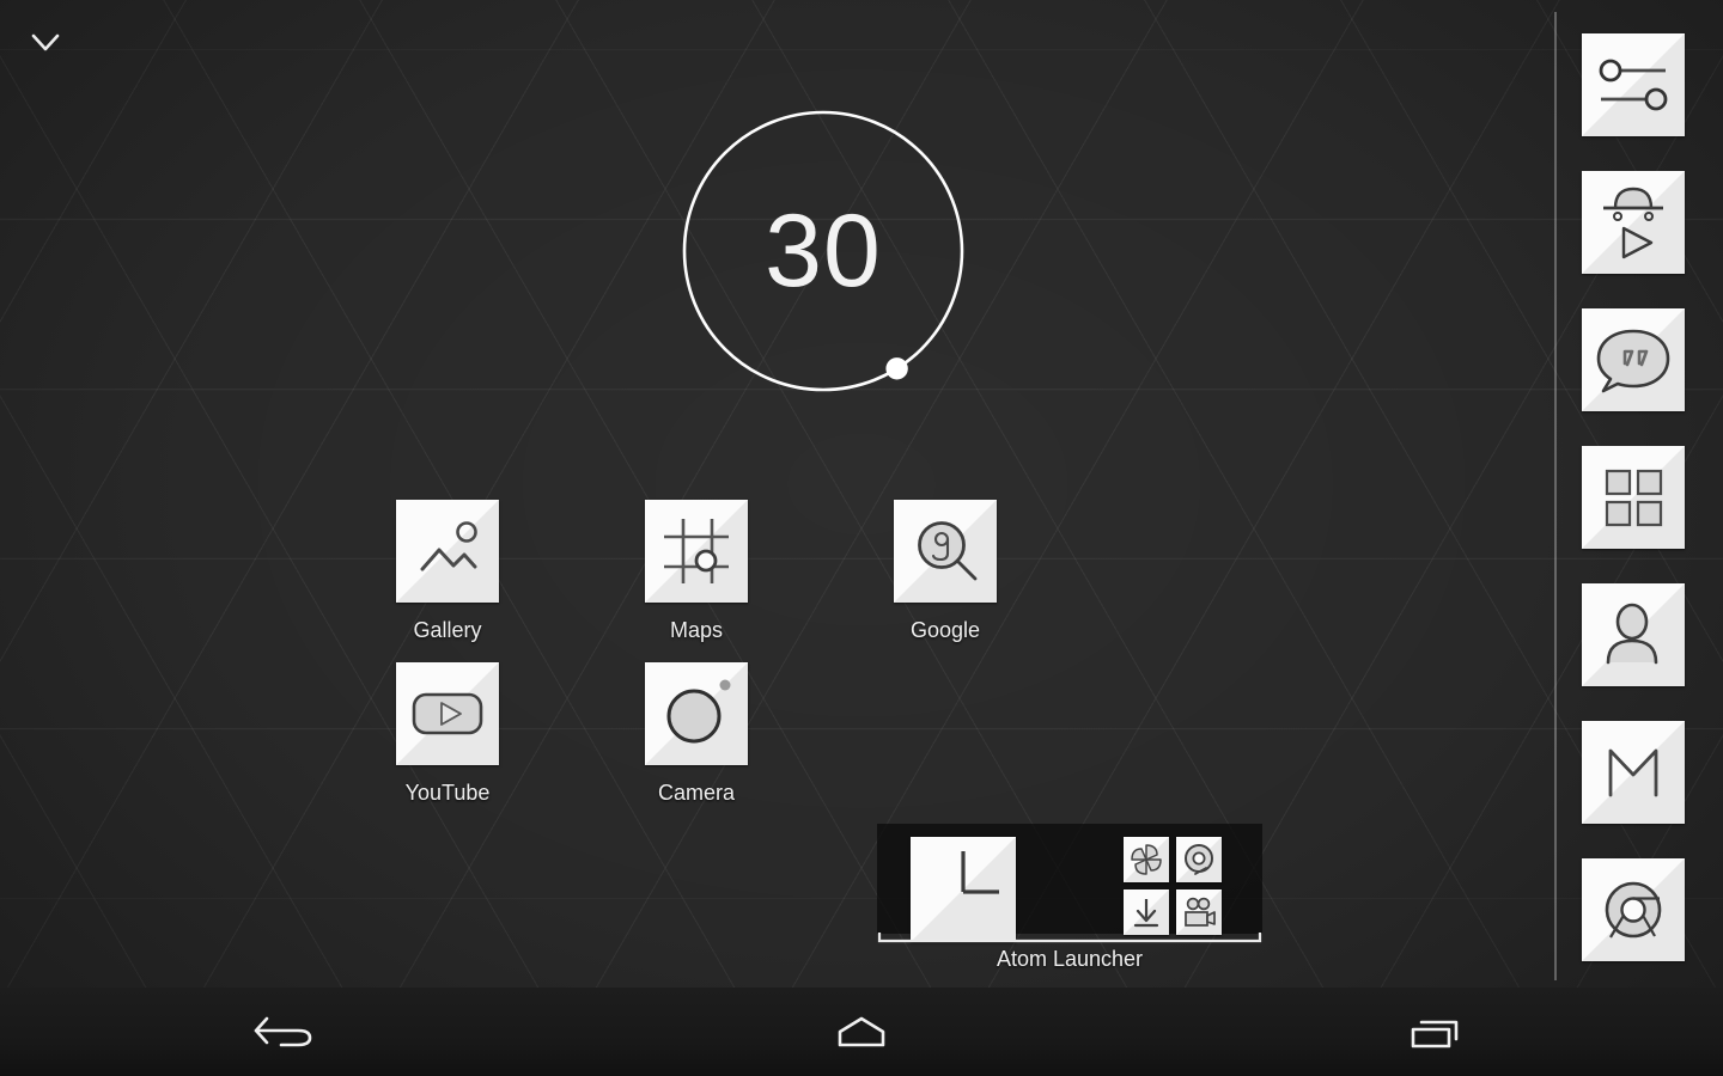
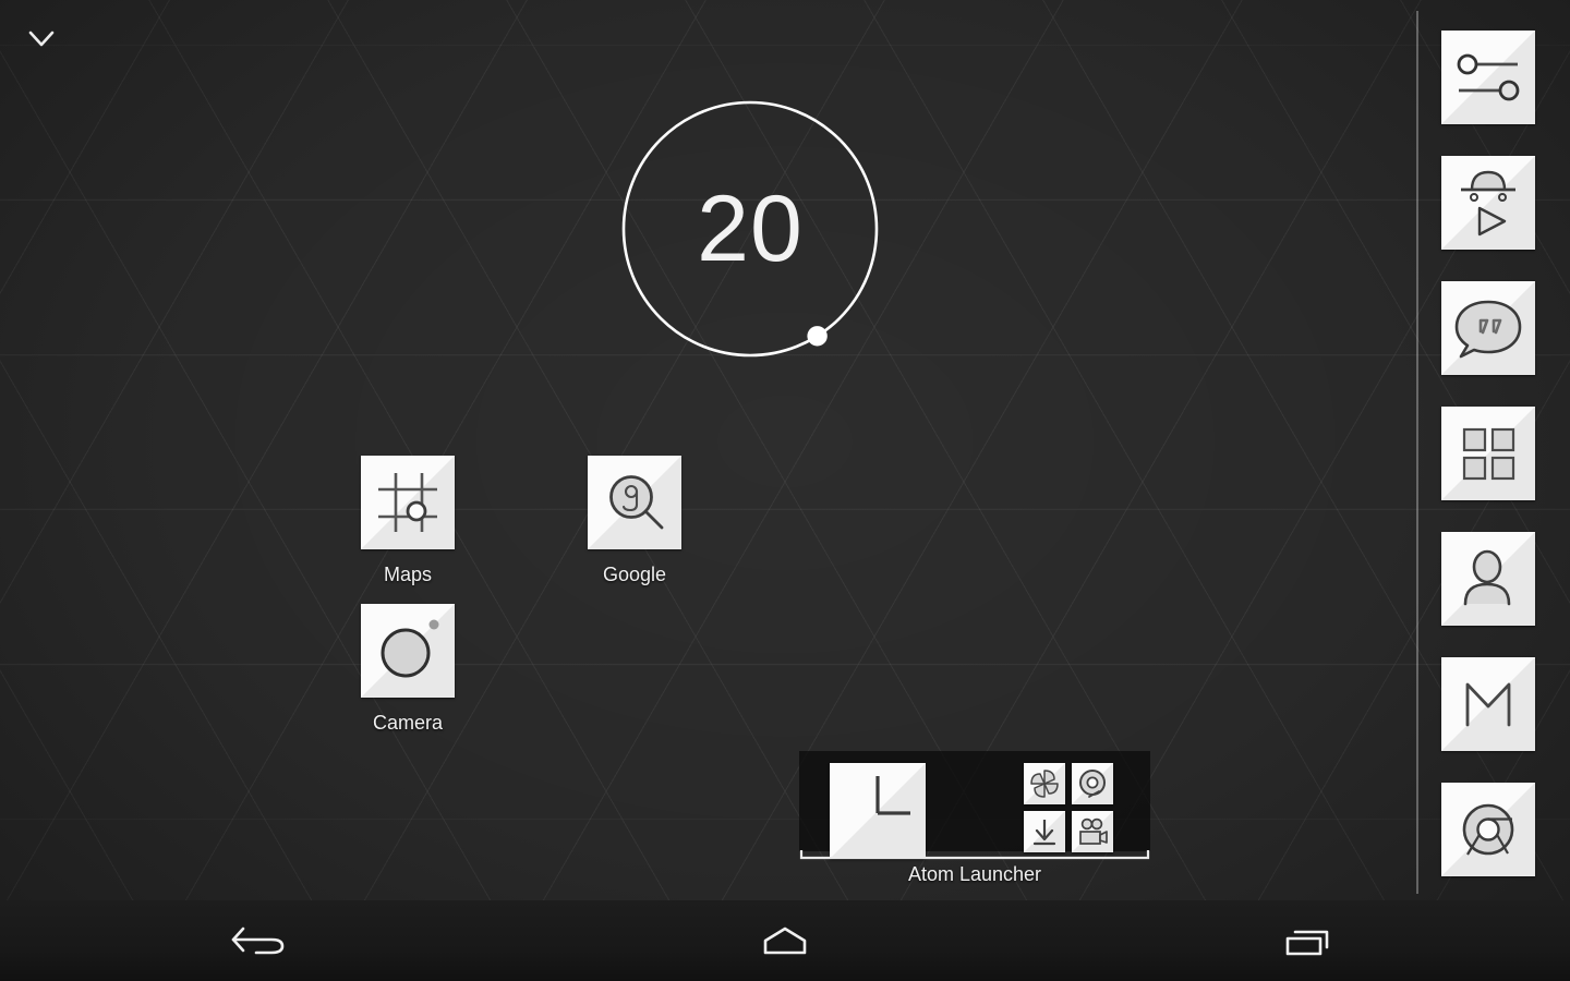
- 30
+ 20
- Gallery
  Maps
  Google
- YouTube
  Camera
  Atom Launcher
